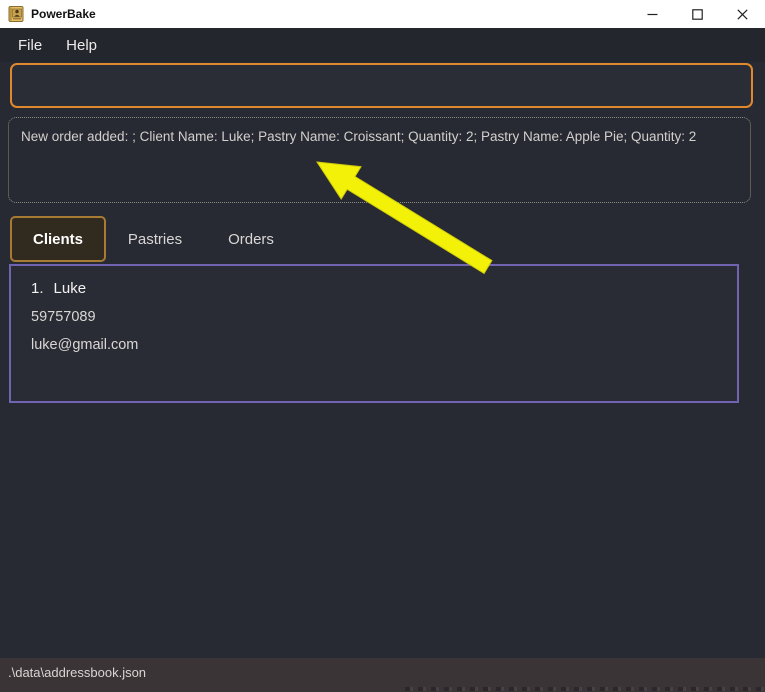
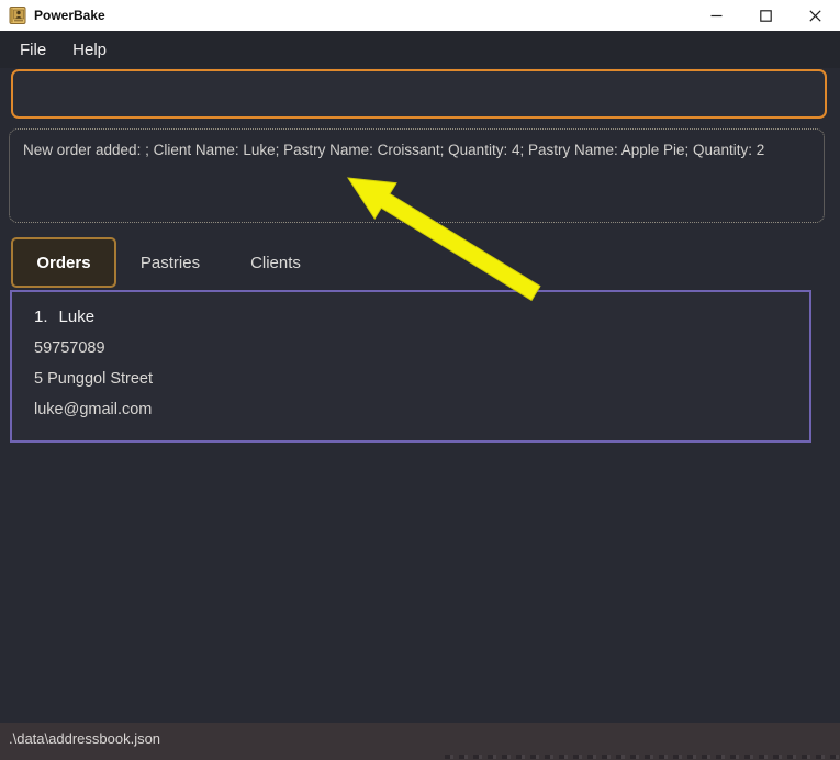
  PowerBake
  File
  Help
- New order added: ; Client Name: Luke; Pastry Name: Croissant; Quantity: 2; Pastry Name: Apple Pie; Quantity: 2
+ New order added: ; Client Name: Luke; Pastry Name: Croissant; Quantity: 4; Pastry Name: Apple Pie; Quantity: 2
- Clients
+ Orders
  Pastries
- Orders
+ Clients
  1. Luke
  59757089
+ 5 Punggol Street
  luke@gmail.com
  .\data\addressbook.json
